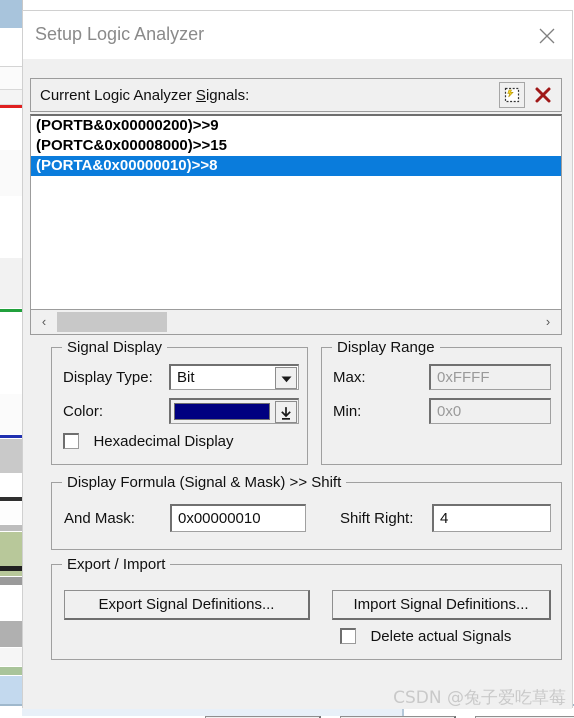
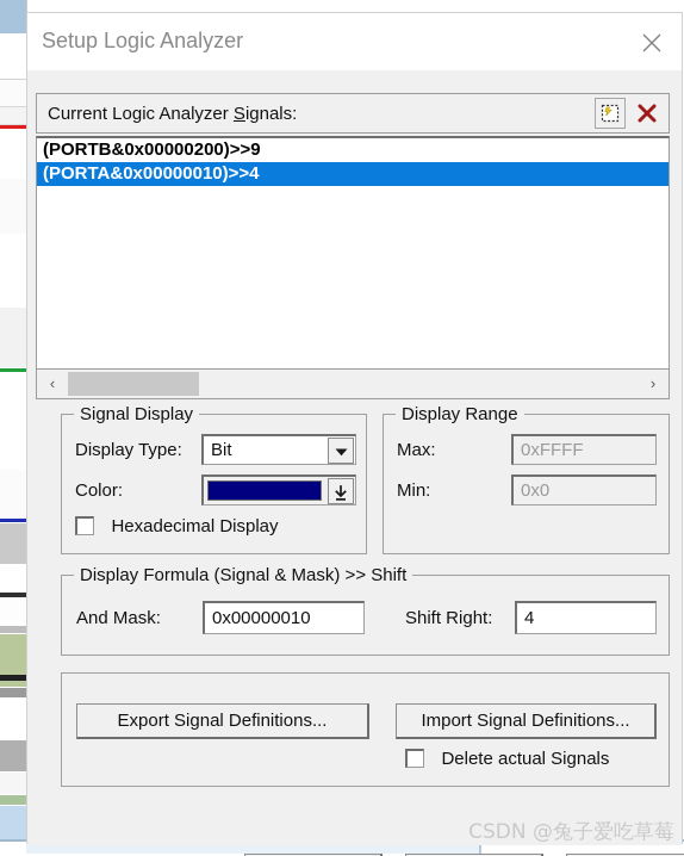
  Setup Logic Analyzer
  Current Logic Analyzer Signals:
  (PORTB&0x00000200)>>9
- (PORTC&0x00008000)>>15
- (PORTA&0x00000010)>>8
+ (PORTA&0x00000010)>>4
  ‹
  ›
  Signal Display
  Display Type:
  Bit
  Color:
  Hexadecimal Display
  Display Range
  Max:
  0xFFFF
  Min:
  0x0
  Display Formula (Signal & Mask) >> Shift
  And Mask:
  0x00000010
  Shift Right:
  4
- Export / Import
  Export Signal Definitions...
  Import Signal Definitions...
  Delete actual Signals
  CSDN @兔子爱吃草莓
